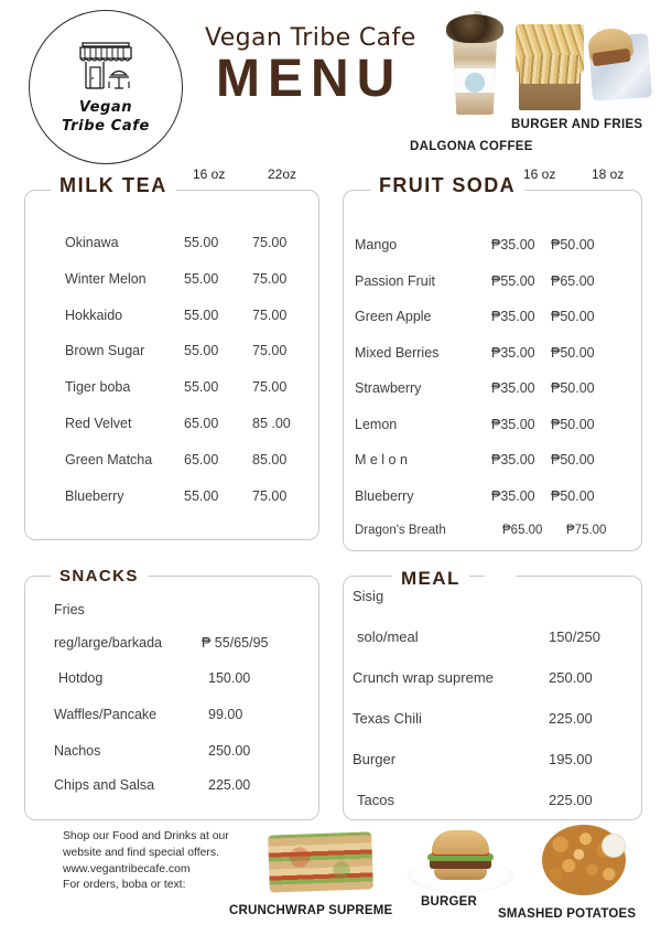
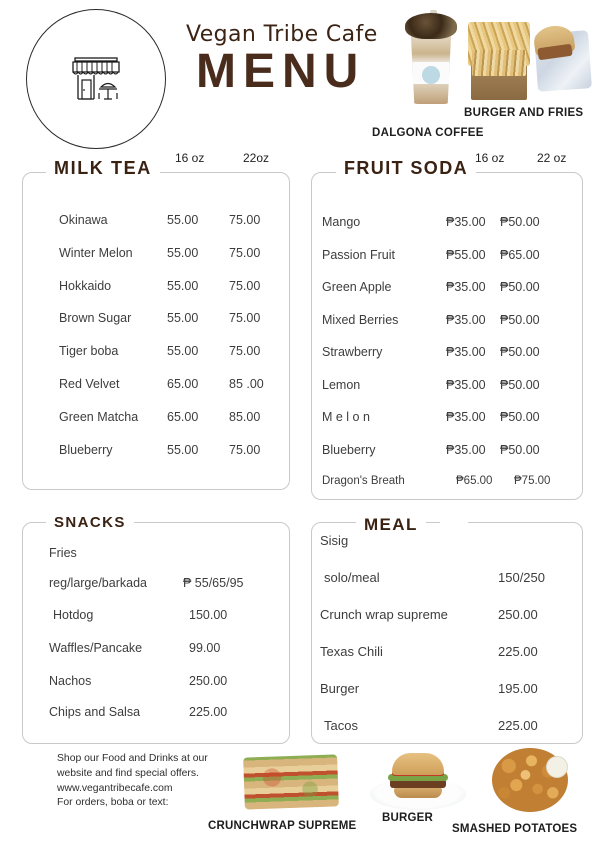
- Vegan
- Tribe Cafe
  Vegan Tribe Cafe
  MENU
  DALGONA COFFEE
  BURGER AND FRIES
  Okinawa
  55.00
  75.00
  Winter Melon
  55.00
  75.00
  Hokkaido
  55.00
  75.00
  Brown Sugar
  55.00
  75.00
  Tiger boba
  55.00
  75.00
  Red Velvet
  65.00
  85 .00
  Green Matcha
  65.00
  85.00
  Blueberry
  55.00
  75.00
  MILK TEA
  16 oz
  22oz
  Mango
  ₱35.00
  ₱50.00
  Passion Fruit
  ₱55.00
  ₱65.00
  Green Apple
  ₱35.00
  ₱50.00
  Mixed Berries
  ₱35.00
  ₱50.00
  Strawberry
  ₱35.00
  ₱50.00
  Lemon
  ₱35.00
  ₱50.00
  M e l o n
  ₱35.00
  ₱50.00
  Blueberry
  ₱35.00
  ₱50.00
  Dragon's Breath
  ₱65.00
  ₱75.00
  FRUIT SODA
  16 oz
- 18 oz
+ 22 oz
  Fries
  reg/large/barkada
  ₱ 55/65/95
  Hotdog
  150.00
  Waffles/Pancake
  99.00
  Nachos
  250.00
  Chips and Salsa
  225.00
  SNACKS
  Sisig
  solo/meal
  150/250
  Crunch wrap supreme
  250.00
  Texas Chili
  225.00
  Burger
  195.00
  Tacos
  225.00
  MEAL
  Shop our Food and Drinks at our
  website and find special offers.
  www.vegantribecafe.com
  For orders, boba or text:
  CRUNCHWRAP SUPREME
  BURGER
  SMASHED POTATOES
